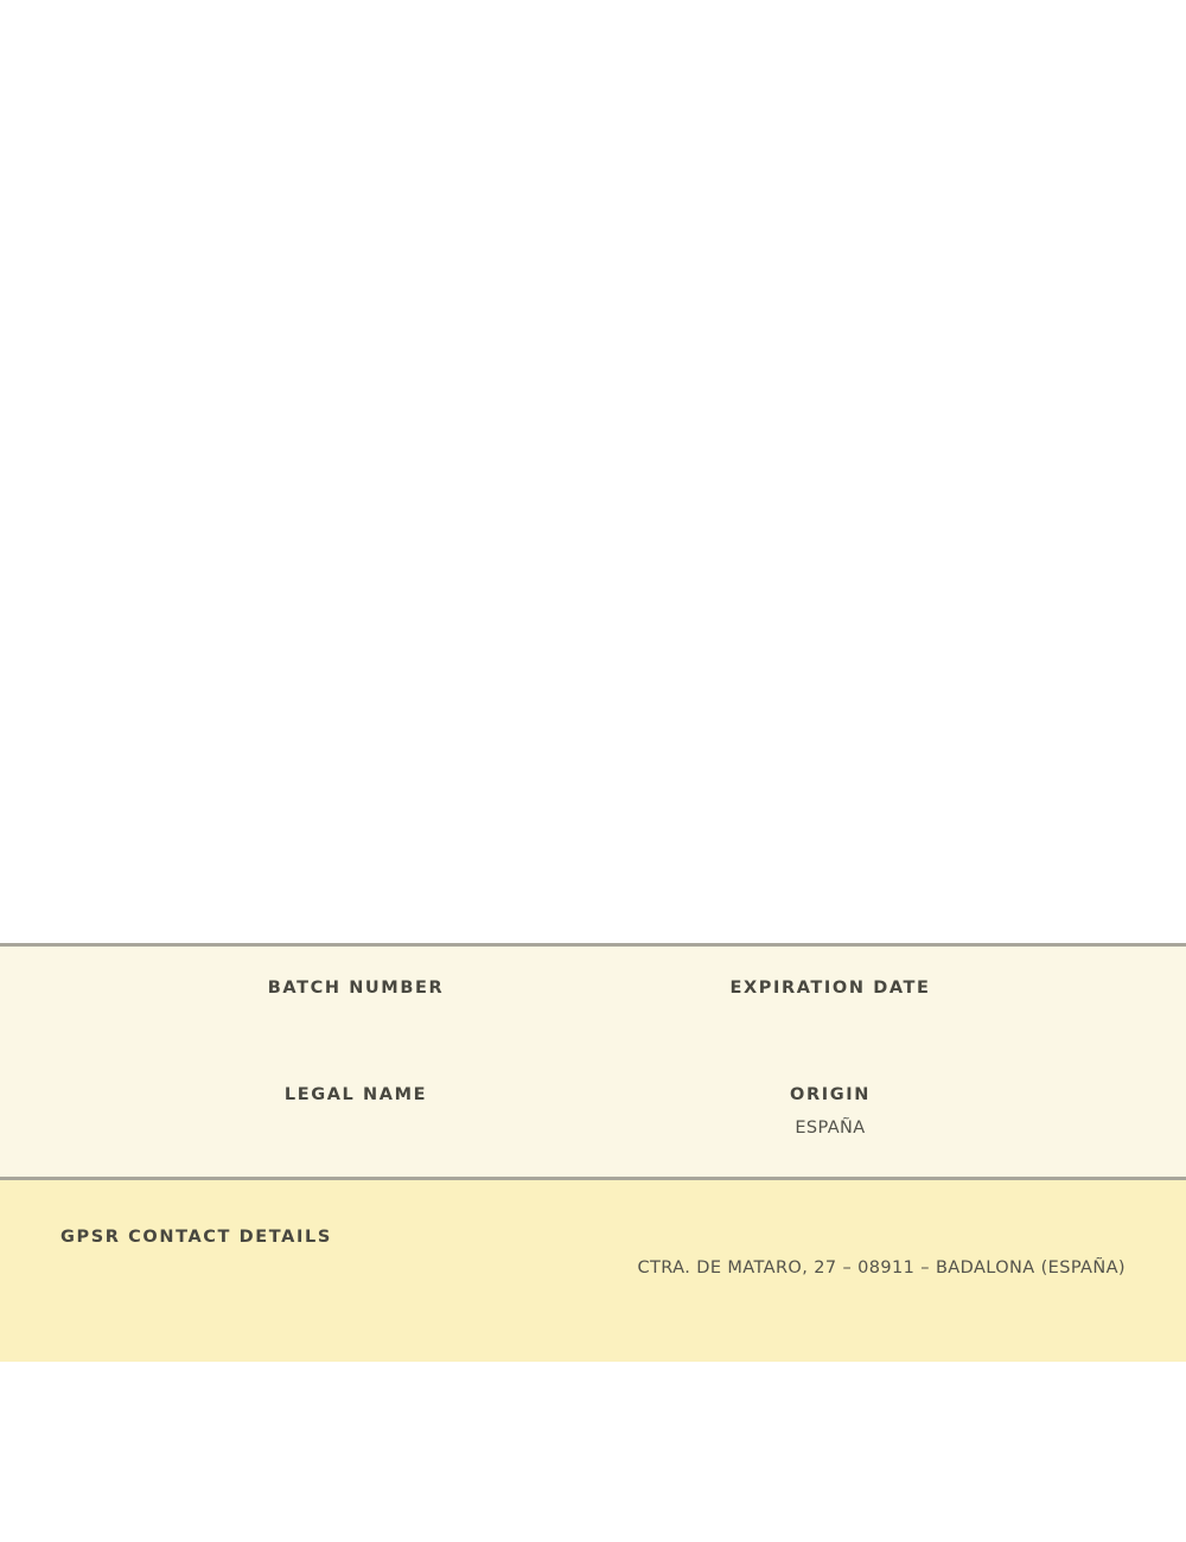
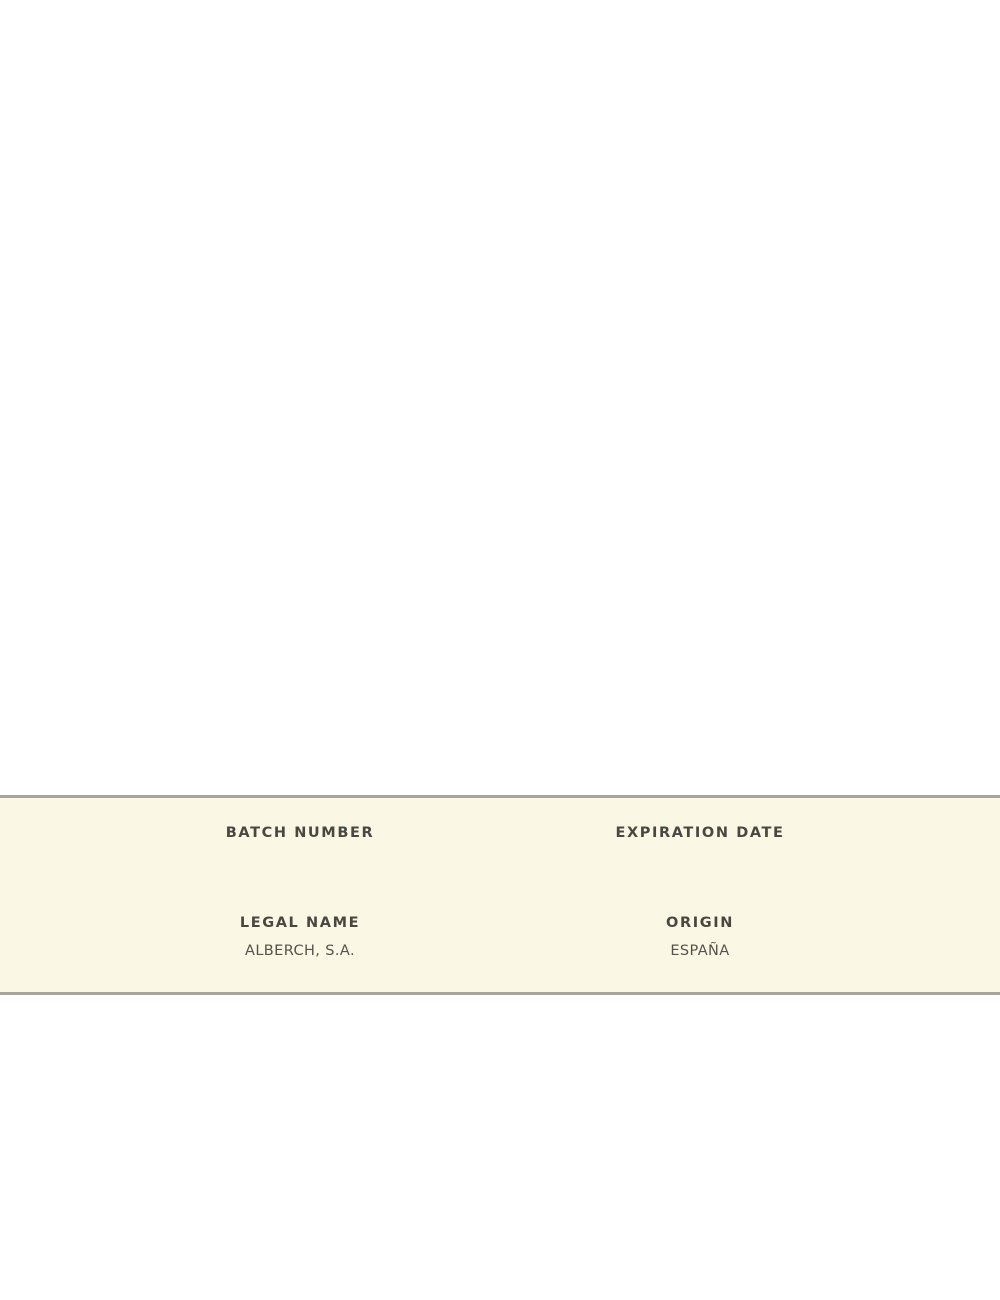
  BATCH NUMBER
  EXPIRATION DATE
  LEGAL NAME
  ORIGIN
+ ALBERCH, S.A.
  ESPAÑA
- GPSR CONTACT DETAILS
- CTRA. DE MATARO, 27 – 08911 – BADALONA (ESPAÑA)
